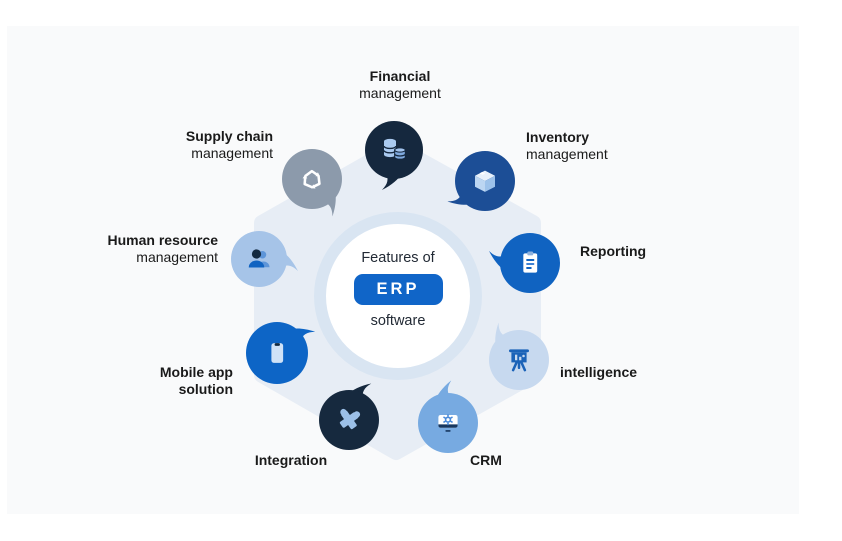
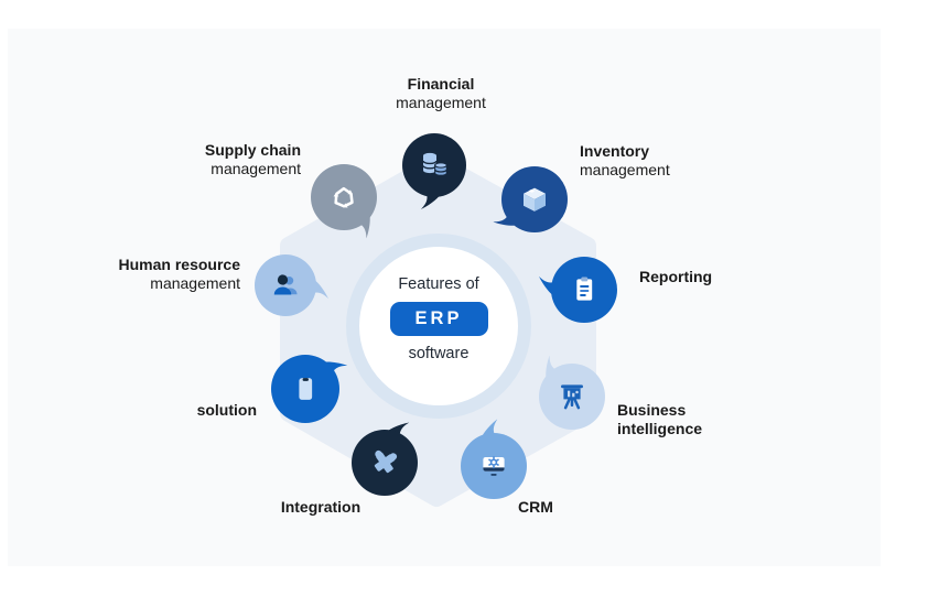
  Features of
  ERP
  software
  Financial
  management
  Inventory
  management
  Reporting
+ Business
  intelligence
  CRM
  Integration
- Mobile app
  solution
  Human resource
  management
  Supply chain
  management
